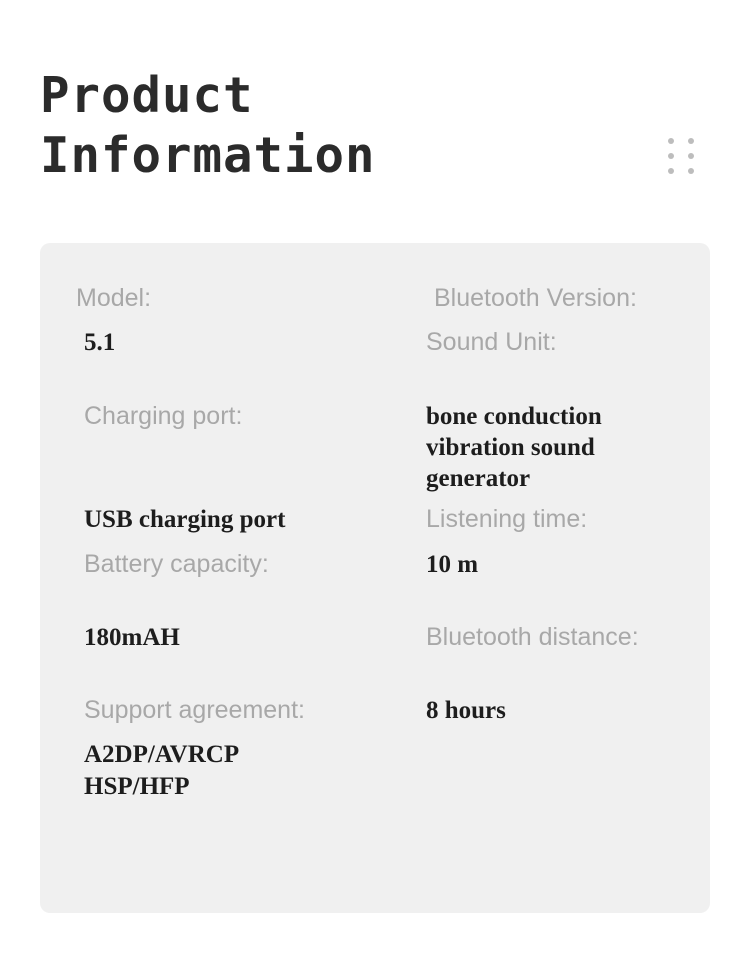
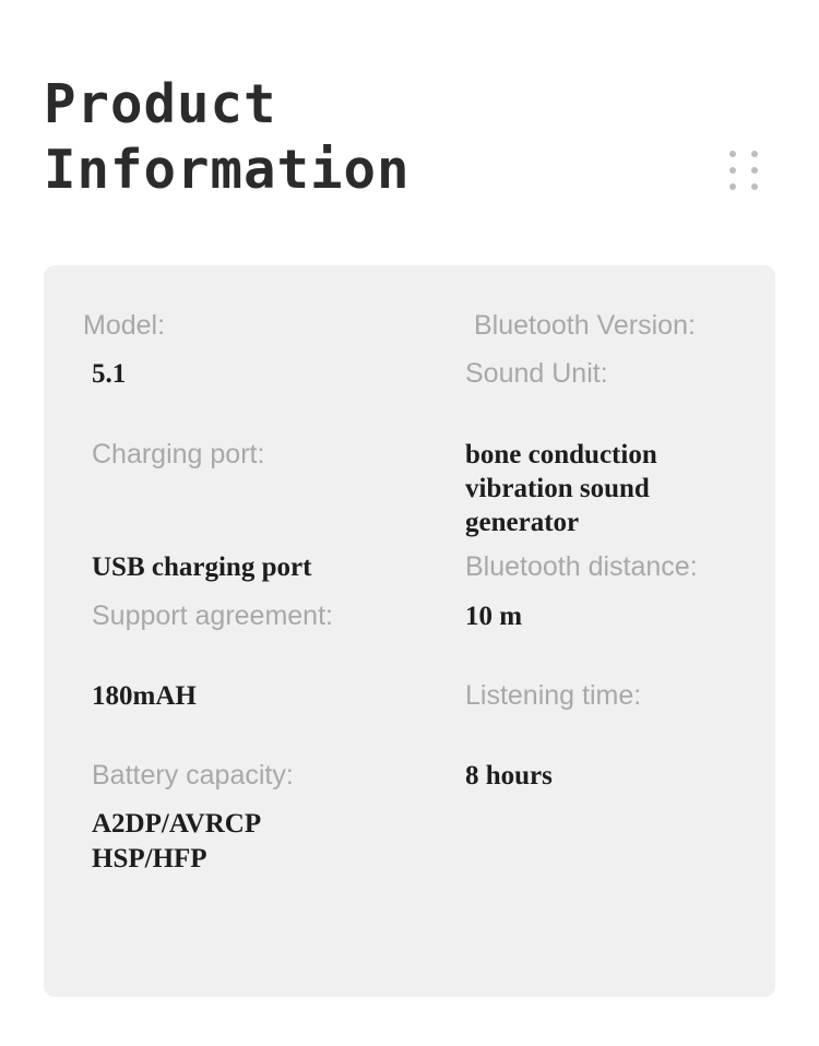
  Product
  Information
  Model:
  Bluetooth Version:
  5.1
  Sound Unit:
  Charging port:
  bone conduction
  vibration sound
  generator
  USB charging port
- Listening time:
+ Bluetooth distance:
- Battery capacity:
+ Support agreement:
  10 m
  180mAH
- Bluetooth distance:
+ Listening time:
- Support agreement:
+ Battery capacity:
  8 hours
  A2DP/AVRCP
  HSP/HFP
